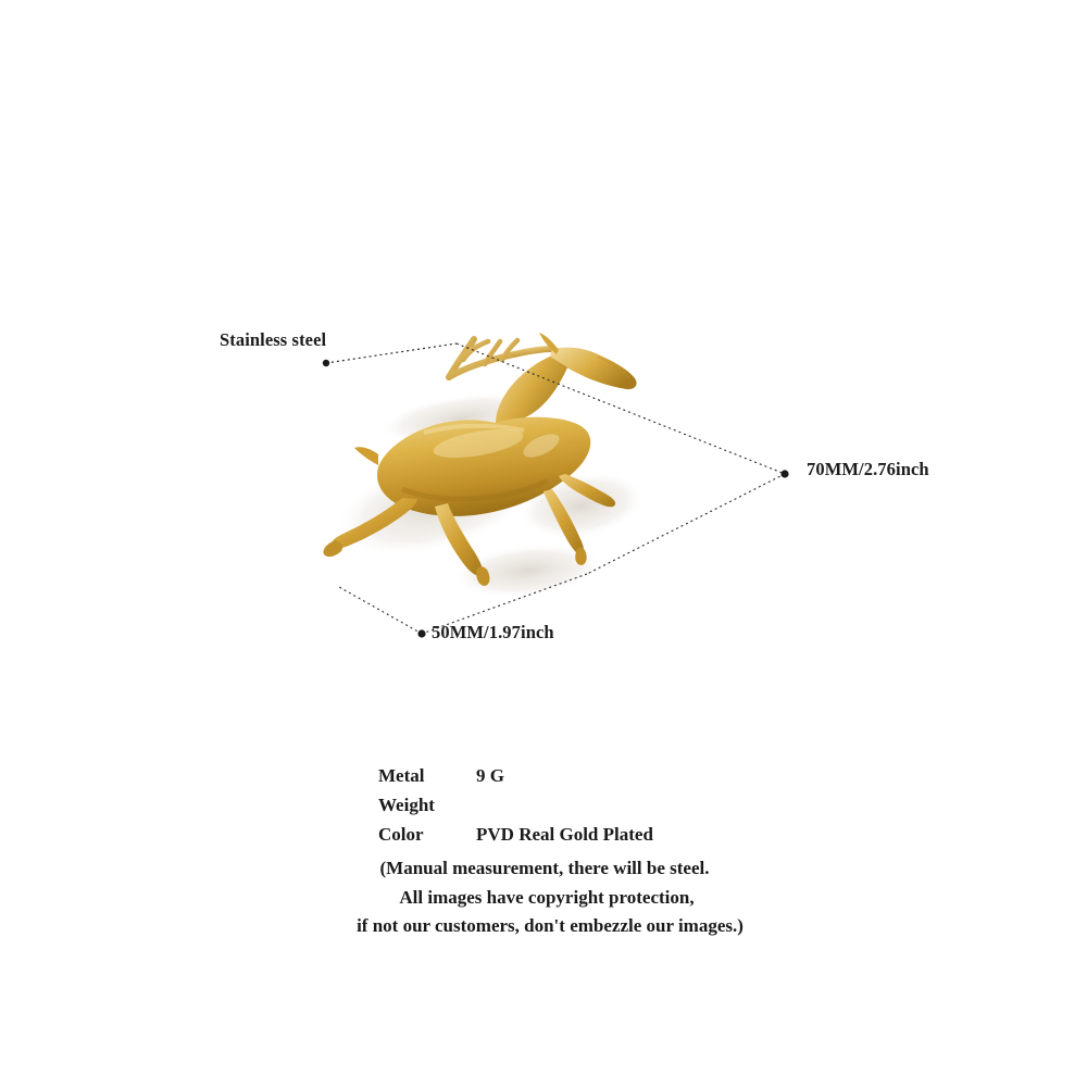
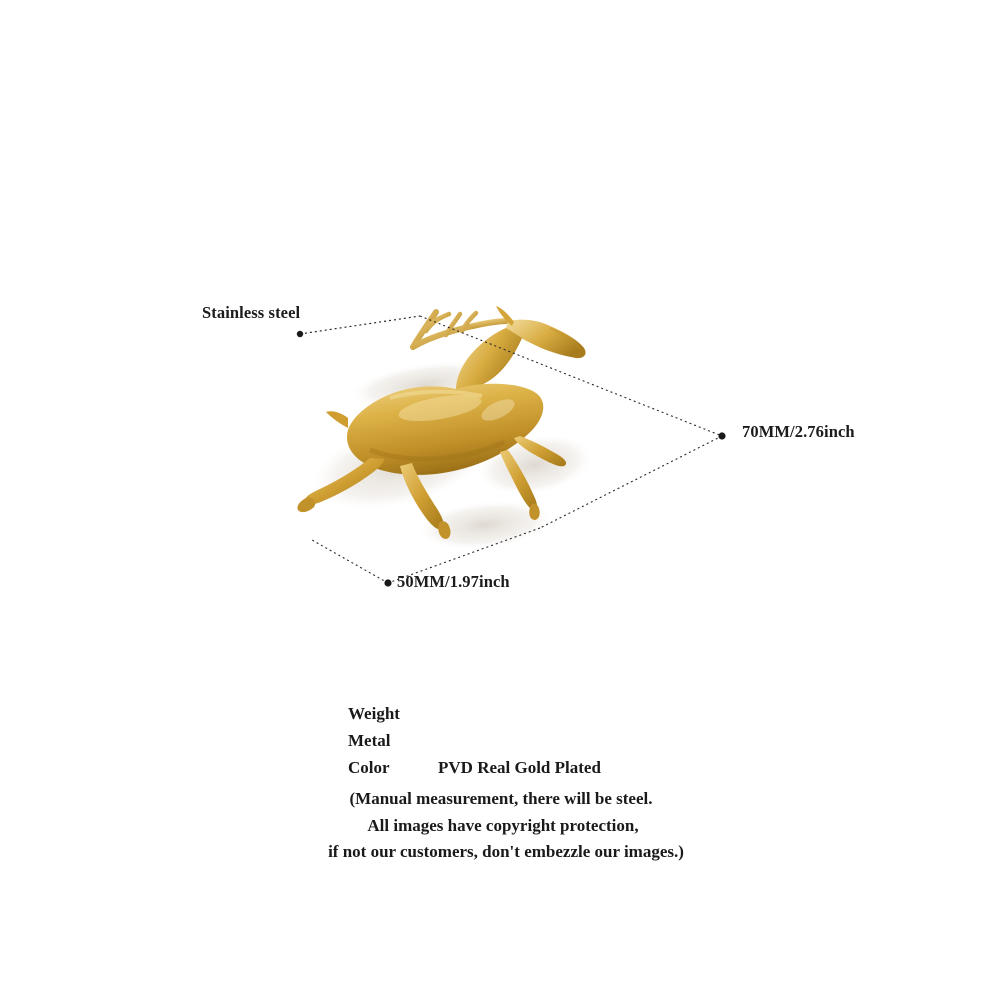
  Stainless steel
  70MM/2.76inch
  50MM/1.97inch
- Metal
+ Weight
- 9 G
- Weight
+ Metal
  Color
  PVD Real Gold Plated
  (Manual measurement, there will be steel.
  All images have copyright protection,
  if not our customers, don't embezzle our images.)
